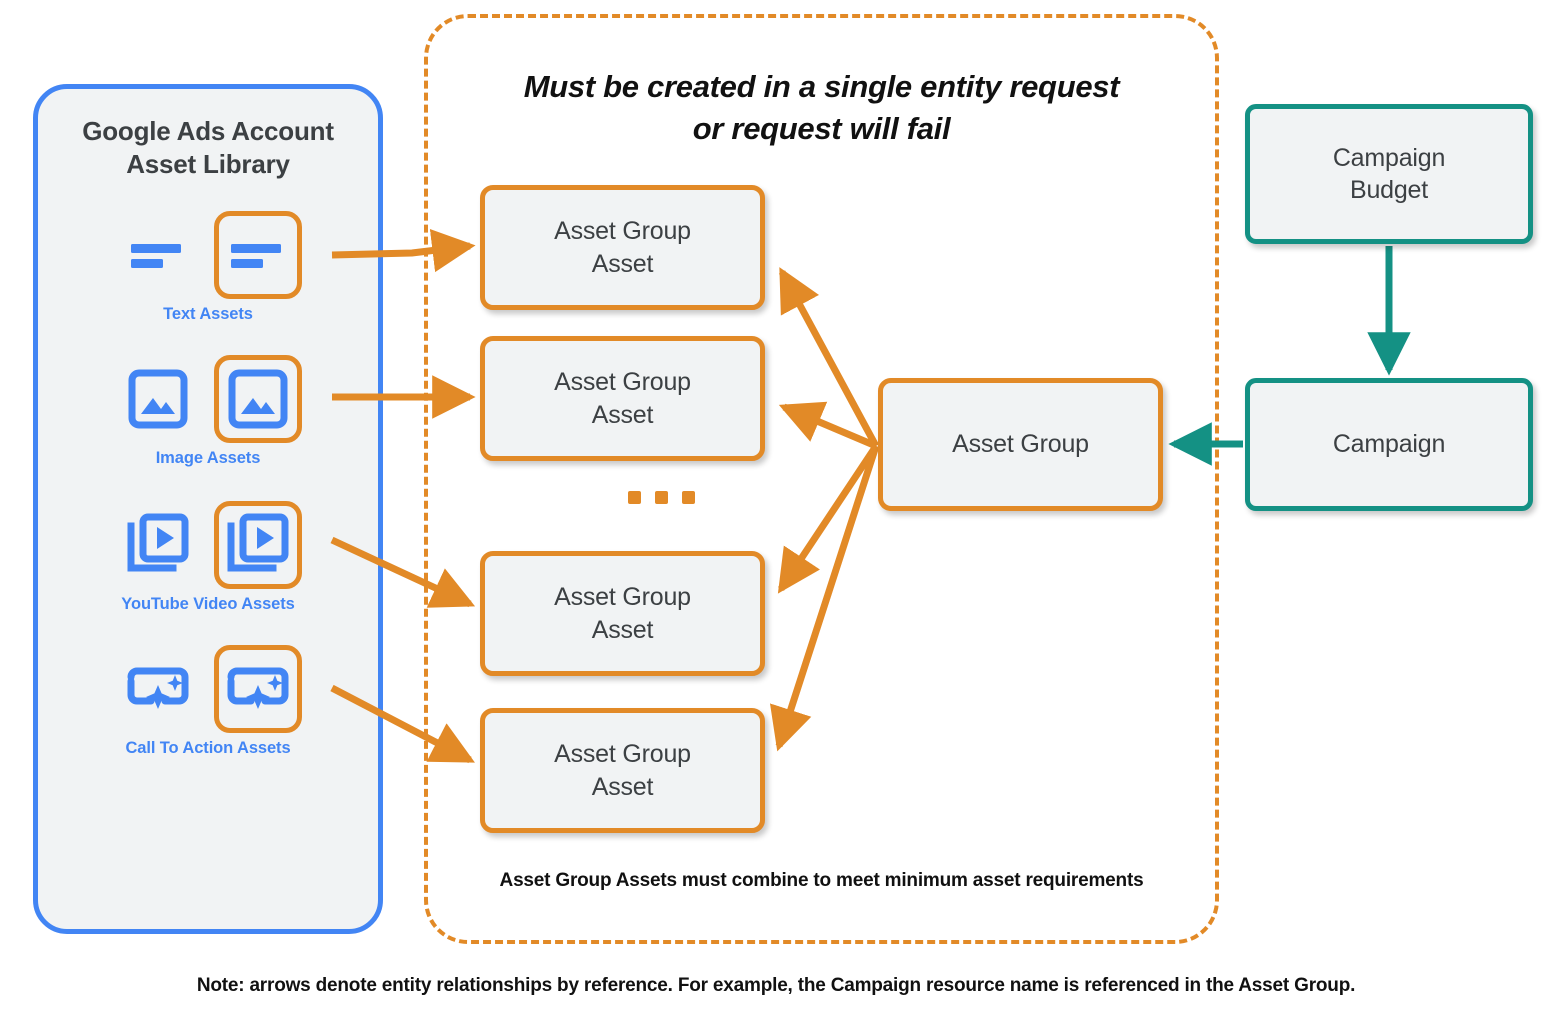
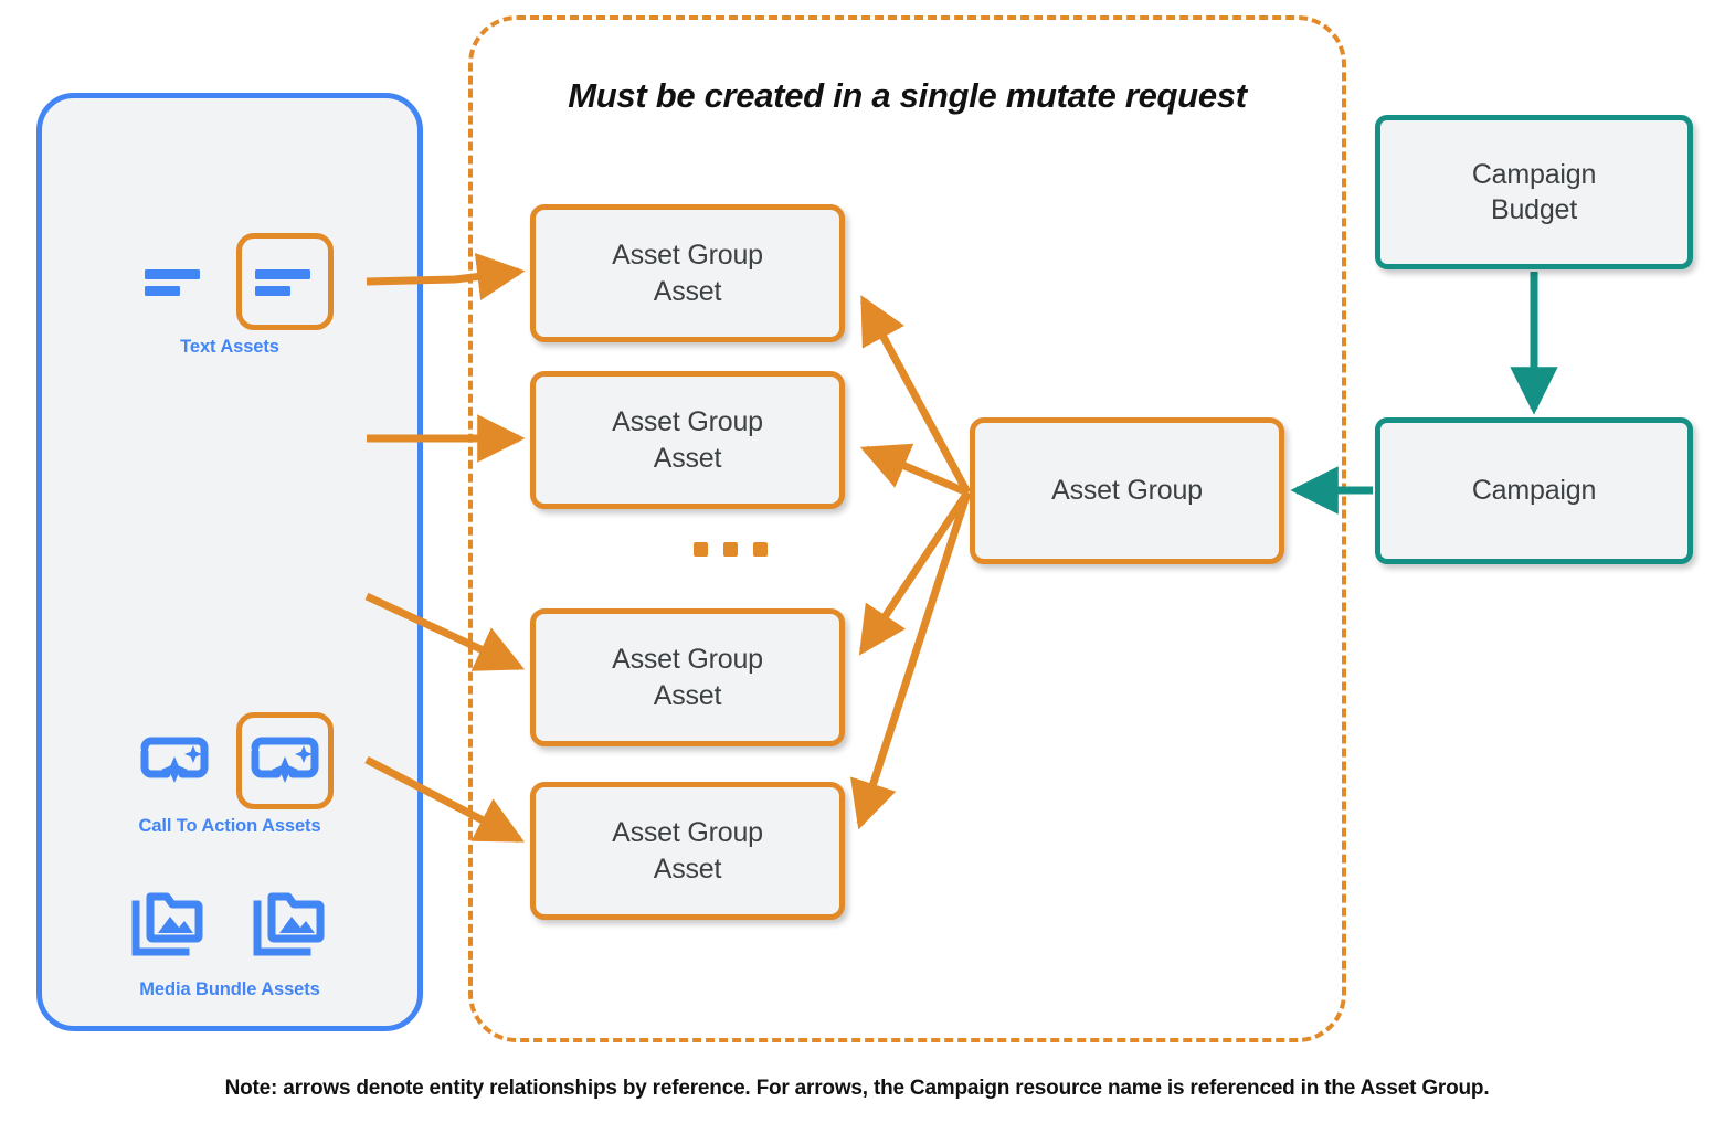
- Google Ads Account
- Asset Library
  Text Assets
- Image Assets
- YouTube Video Assets
  Call To Action Assets
+ Media Bundle Assets
- Must be created in a single entity request
+ Must be created in a single mutate request
- or request will fail
- Asset Group Assets must combine to meet minimum asset requirements
  Asset Group
  Asset
  Asset Group
  Asset
  Asset Group
  Asset
  Asset Group
  Asset
  Asset Group
  Campaign
  Budget
  Campaign
- Note: arrows denote entity relationships by reference. For example, the Campaign resource name is referenced in the Asset Group.
+ Note: arrows denote entity relationships by reference. For arrows, the Campaign resource name is referenced in the Asset Group.
